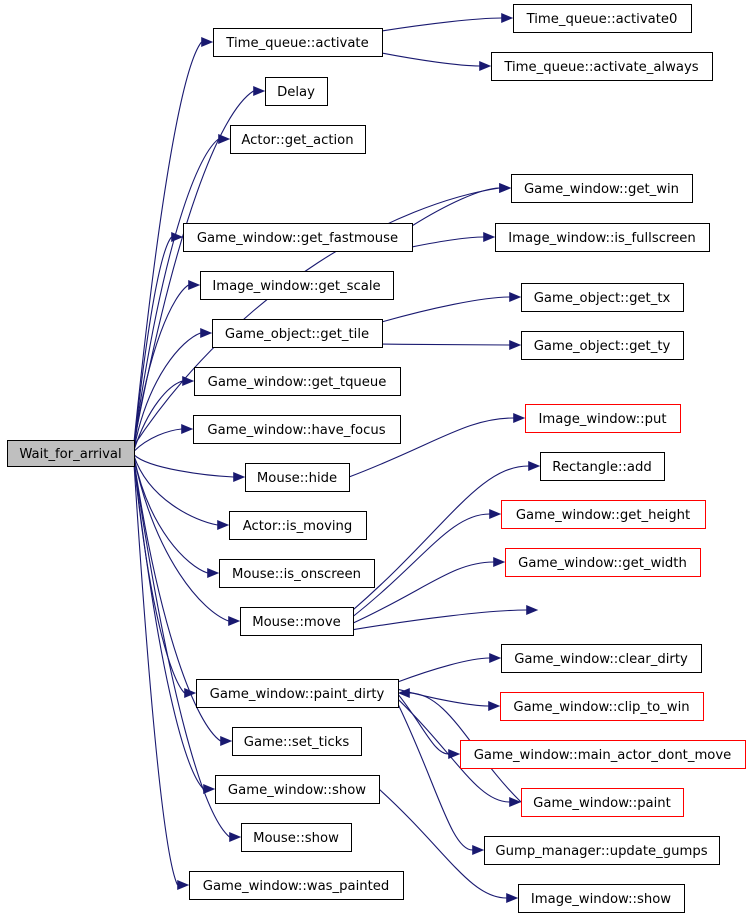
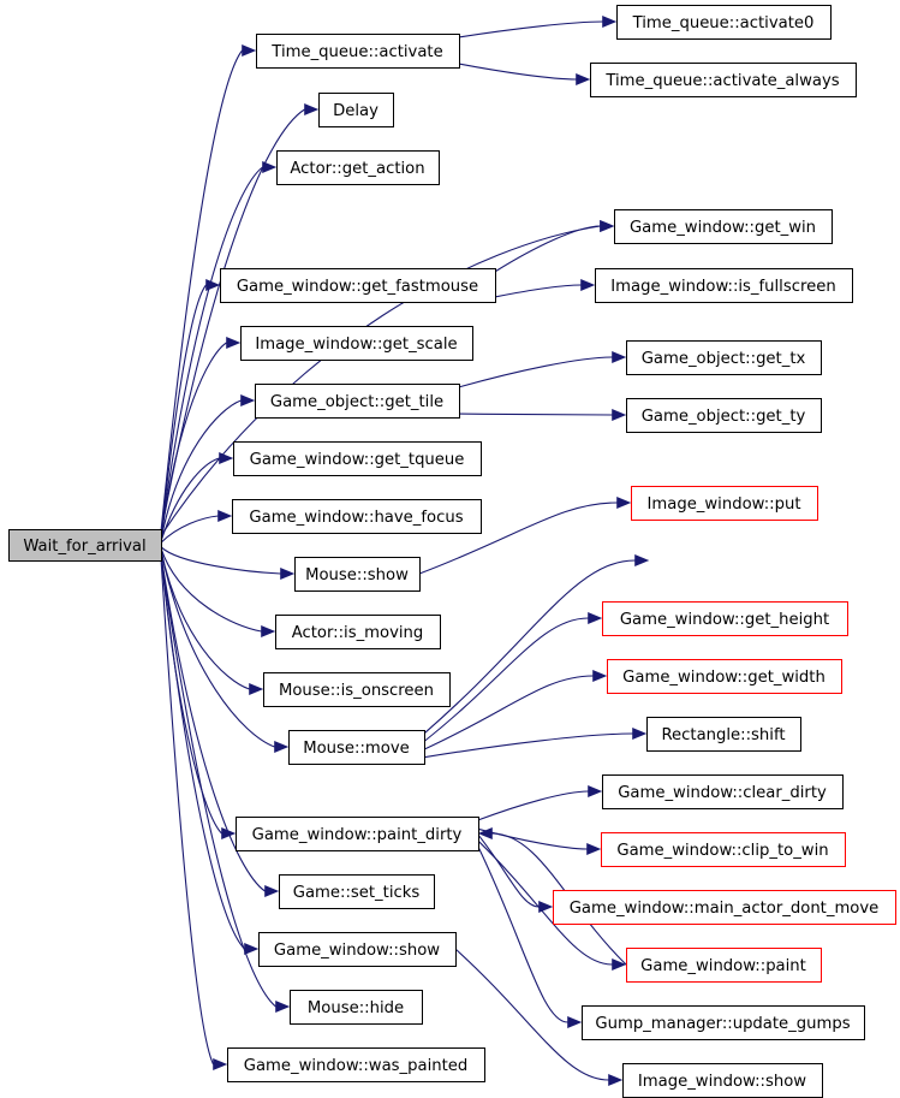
  Wait_for_arrival
  Time_queue::activate
  Delay
  Actor::get_action
  Game_window::get_fastmouse
  Image_window::get_scale
  Game_object::get_tile
  Game_window::get_tqueue
  Game_window::have_focus
- Mouse::hide
+ Mouse::show
  Actor::is_moving
  Mouse::is_onscreen
  Mouse::move
  Game_window::paint_dirty
  Game::set_ticks
  Game_window::show
- Mouse::show
+ Mouse::hide
  Game_window::was_painted
  Time_queue::activate0
  Time_queue::activate_always
  Game_window::get_win
  Image_window::is_fullscreen
  Game_object::get_tx
  Game_object::get_ty
  Image_window::put
- Rectangle::add
  Game_window::get_height
  Game_window::get_width
+ Rectangle::shift
  Game_window::clear_dirty
  Game_window::clip_to_win
  Game_window::main_actor_dont_move
  Game_window::paint
  Gump_manager::update_gumps
  Image_window::show
